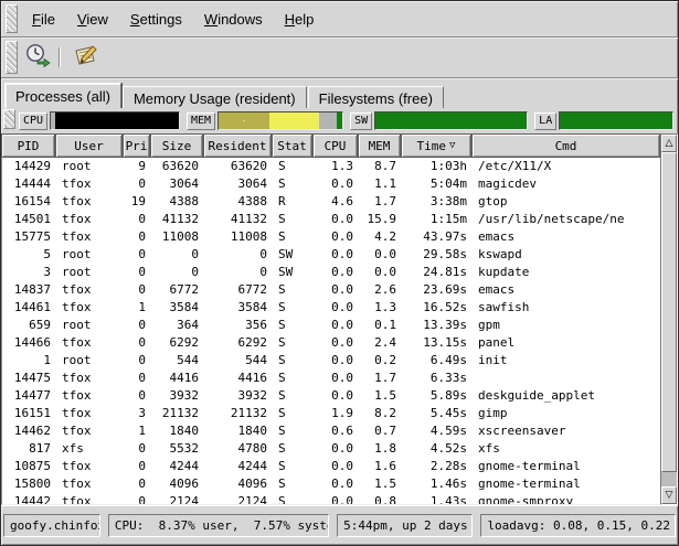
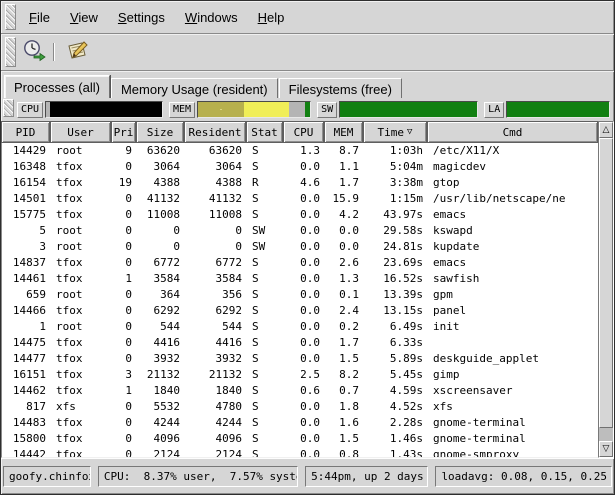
  File
  View
  Settings
  Windows
  Help
  Processes (all)
  Memory Usage (resident)
  Filesystems (free)
  CPU
  MEM
  SW
  LA
  PID
  User
  Pri
  Size
  Resident
  Stat
  CPU
  MEM
  Time
  ▽
  Cmd
  14429
  root
  9
  63620
  63620
  S
  1.3
  8.7
  1:03h
  /etc/X11/X
- 14444
+ 16348
  tfox
  0
  3064
  3064
  S
  0.0
  1.1
  5:04m
  magicdev
  16154
  tfox
  19
  4388
  4388
  R
  4.6
  1.7
  3:38m
  gtop
  14501
  tfox
  0
  41132
  41132
  S
  0.0
  15.9
  1:15m
  /usr/lib/netscape/ne
  15775
  tfox
  0
  11008
  11008
  S
  0.0
  4.2
  43.97s
  emacs
  5
  root
  0
  0
  0
  SW
  0.0
  0.0
  29.58s
  kswapd
  3
  root
  0
  0
  0
  SW
  0.0
  0.0
  24.81s
  kupdate
  14837
  tfox
  0
  6772
  6772
  S
  0.0
  2.6
  23.69s
  emacs
  14461
  tfox
  1
  3584
  3584
  S
  0.0
  1.3
  16.52s
  sawfish
  659
  root
  0
  364
  356
  S
  0.0
  0.1
  13.39s
  gpm
  14466
  tfox
  0
  6292
  6292
  S
  0.0
  2.4
  13.15s
  panel
  1
  root
  0
  544
  544
  S
  0.0
  0.2
  6.49s
  init
  14475
  tfox
  0
  4416
  4416
  S
  0.0
  1.7
  6.33s
  14477
  tfox
  0
  3932
  3932
  S
  0.0
  1.5
  5.89s
  deskguide_applet
  16151
  tfox
  3
  21132
  21132
  S
- 1.9
+ 2.5
  8.2
  5.45s
  gimp
  14462
  tfox
  1
  1840
  1840
  S
  0.6
  0.7
  4.59s
  xscreensaver
  817
  xfs
  0
  5532
  4780
  S
  0.0
  1.8
  4.52s
  xfs
- 10875
+ 14483
  tfox
  0
  4244
  4244
  S
  0.0
  1.6
  2.28s
  gnome-terminal
  15800
  tfox
  0
  4096
  4096
  S
  0.0
  1.5
  1.46s
  gnome-terminal
  14442
  tfox
  0
  2124
  2124
  S
  0.0
  0.8
  1.43s
  gnome-smproxy
  △
  ▽
  goofy.chinfo
  CPU: 8.37% user, 7.57% syst
  5:44pm, up 2 days
- loadavg: 0.08, 0.15, 0.22
+ loadavg: 0.08, 0.15, 0.25
